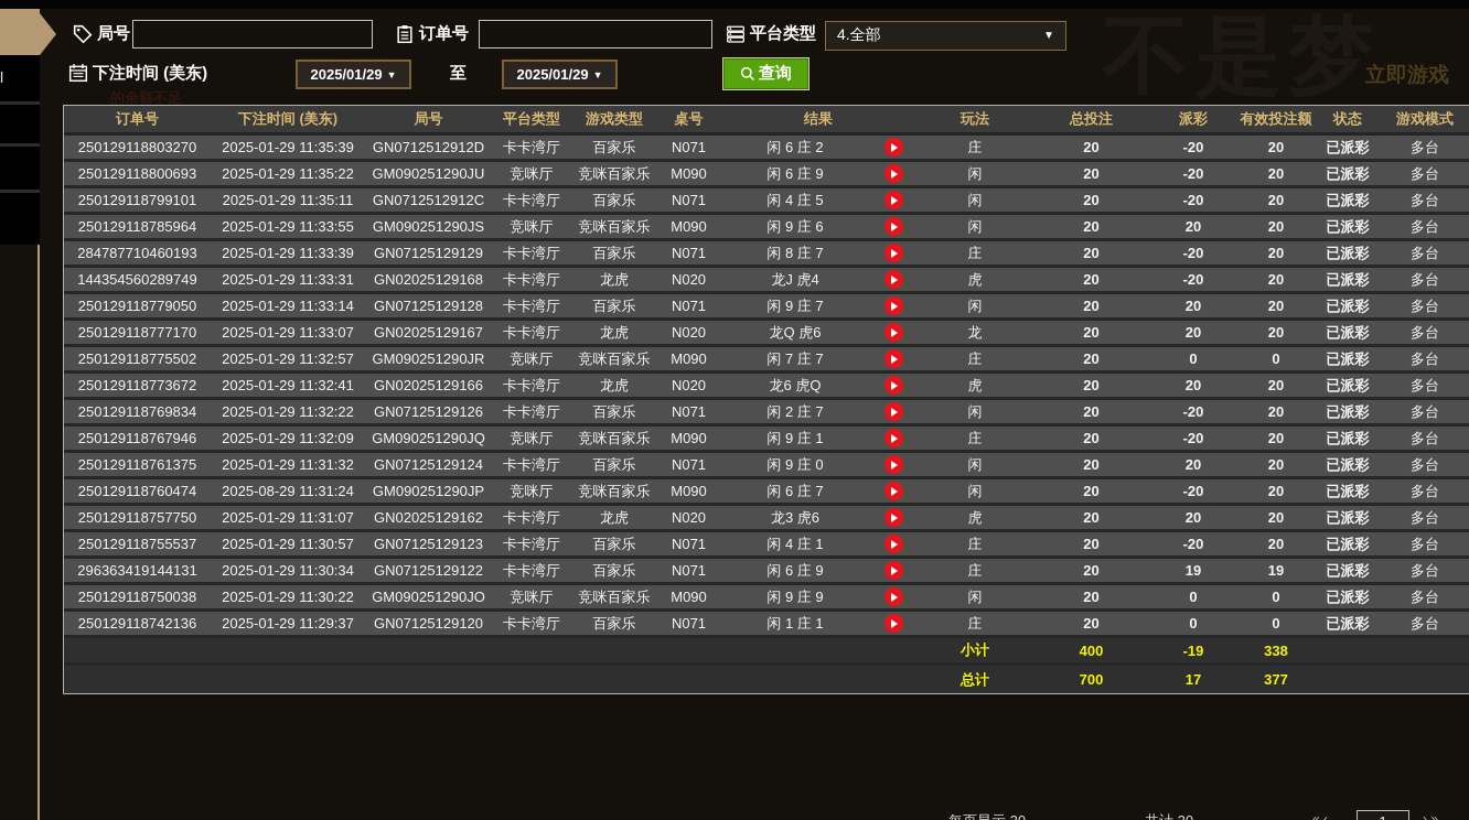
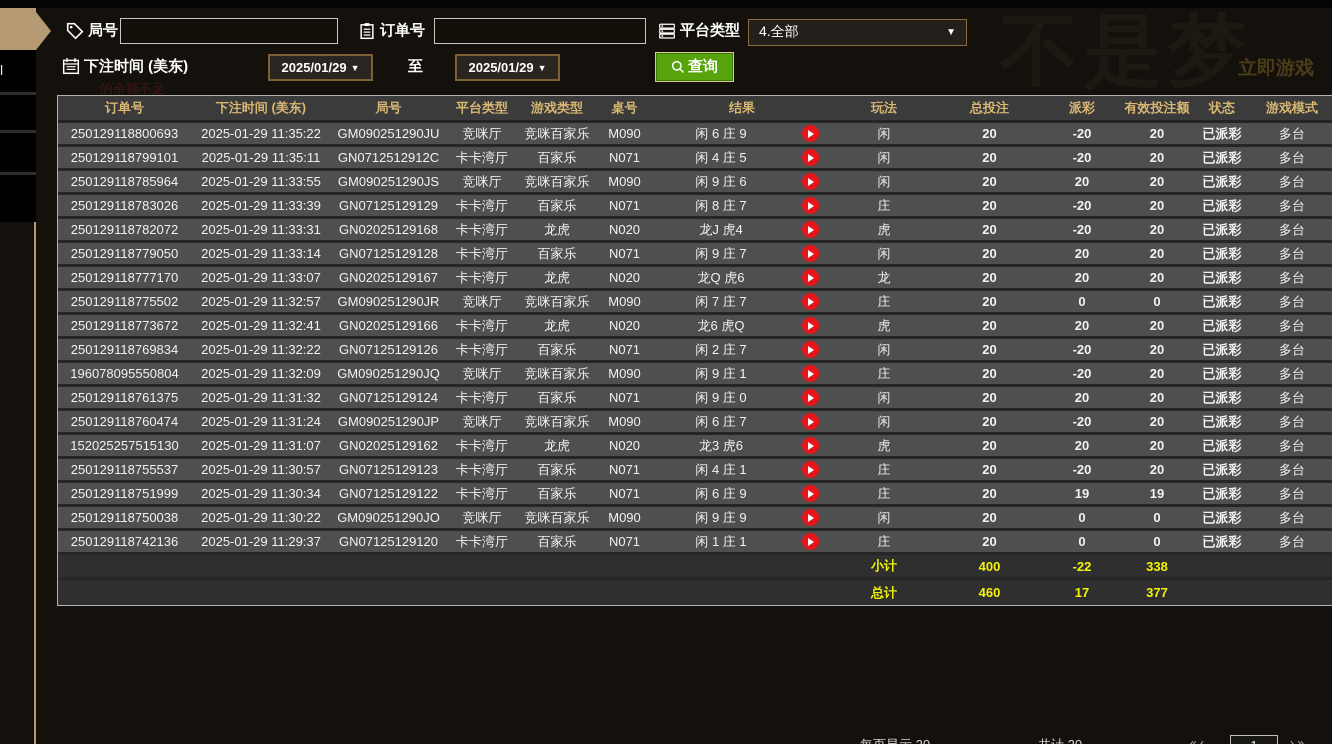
  l
  不是梦
  立即游戏
  的余额不足
  局号
  订单号
  平台类型
  4.全部
  ▼
  下注时间 (美东)
  2025/01/29
  ▼
  至
  2025/01/29
  ▼
  查询
  订单号	下注时间 (美东)	局号	平台类型	游戏类型	桌号	结果	玩法	总投注	派彩	有效投注额	状态	游戏模式
- 250129118803270	2025-01-29 11:35:39	GN0712512912D	卡卡湾厅	百家乐	N071	闲 6 庄 2		庄	20	-20	20	已派彩	多台
  250129118800693	2025-01-29 11:35:22	GM090251290JU	竞咪厅	竞咪百家乐	M090	闲 6 庄 9		闲	20	-20	20	已派彩	多台
  250129118799101	2025-01-29 11:35:11	GN0712512912C	卡卡湾厅	百家乐	N071	闲 4 庄 5		闲	20	-20	20	已派彩	多台
  250129118785964	2025-01-29 11:33:55	GM090251290JS	竞咪厅	竞咪百家乐	M090	闲 9 庄 6		闲	20	20	20	已派彩	多台
- 284787710460193	2025-01-29 11:33:39	GN07125129129	卡卡湾厅	百家乐	N071	闲 8 庄 7		庄	20	-20	20	已派彩	多台
+ 250129118783026	2025-01-29 11:33:39	GN07125129129	卡卡湾厅	百家乐	N071	闲 8 庄 7		庄	20	-20	20	已派彩	多台
- 144354560289749	2025-01-29 11:33:31	GN02025129168	卡卡湾厅	龙虎	N020	龙J 虎4		虎	20	-20	20	已派彩	多台
+ 250129118782072	2025-01-29 11:33:31	GN02025129168	卡卡湾厅	龙虎	N020	龙J 虎4		虎	20	-20	20	已派彩	多台
  250129118779050	2025-01-29 11:33:14	GN07125129128	卡卡湾厅	百家乐	N071	闲 9 庄 7		闲	20	20	20	已派彩	多台
  250129118777170	2025-01-29 11:33:07	GN02025129167	卡卡湾厅	龙虎	N020	龙Q 虎6		龙	20	20	20	已派彩	多台
  250129118775502	2025-01-29 11:32:57	GM090251290JR	竞咪厅	竞咪百家乐	M090	闲 7 庄 7		庄	20	0	0	已派彩	多台
  250129118773672	2025-01-29 11:32:41	GN02025129166	卡卡湾厅	龙虎	N020	龙6 虎Q		虎	20	20	20	已派彩	多台
  250129118769834	2025-01-29 11:32:22	GN07125129126	卡卡湾厅	百家乐	N071	闲 2 庄 7		闲	20	-20	20	已派彩	多台
- 250129118767946	2025-01-29 11:32:09	GM090251290JQ	竞咪厅	竞咪百家乐	M090	闲 9 庄 1		庄	20	-20	20	已派彩	多台
+ 196078095550804	2025-01-29 11:32:09	GM090251290JQ	竞咪厅	竞咪百家乐	M090	闲 9 庄 1		庄	20	-20	20	已派彩	多台
  250129118761375	2025-01-29 11:31:32	GN07125129124	卡卡湾厅	百家乐	N071	闲 9 庄 0		闲	20	20	20	已派彩	多台
- 250129118760474	2025-08-29 11:31:24	GM090251290JP	竞咪厅	竞咪百家乐	M090	闲 6 庄 7		闲	20	-20	20	已派彩	多台
+ 250129118760474	2025-01-29 11:31:24	GM090251290JP	竞咪厅	竞咪百家乐	M090	闲 6 庄 7		闲	20	-20	20	已派彩	多台
- 250129118757750	2025-01-29 11:31:07	GN02025129162	卡卡湾厅	龙虎	N020	龙3 虎6		虎	20	20	20	已派彩	多台
+ 152025257515130	2025-01-29 11:31:07	GN02025129162	卡卡湾厅	龙虎	N020	龙3 虎6		虎	20	20	20	已派彩	多台
  250129118755537	2025-01-29 11:30:57	GN07125129123	卡卡湾厅	百家乐	N071	闲 4 庄 1		庄	20	-20	20	已派彩	多台
- 296363419144131	2025-01-29 11:30:34	GN07125129122	卡卡湾厅	百家乐	N071	闲 6 庄 9		庄	20	19	19	已派彩	多台
+ 250129118751999	2025-01-29 11:30:34	GN07125129122	卡卡湾厅	百家乐	N071	闲 6 庄 9		庄	20	19	19	已派彩	多台
  250129118750038	2025-01-29 11:30:22	GM090251290JO	竞咪厅	竞咪百家乐	M090	闲 9 庄 9		闲	20	0	0	已派彩	多台
  250129118742136	2025-01-29 11:29:37	GN07125129120	卡卡湾厅	百家乐	N071	闲 1 庄 1		庄	20	0	0	已派彩	多台
- 	小计	400	-19	338
+ 	小计	400	-22	338
- 	总计	700	17	377
+ 	总计	460	17	377
  « ‹
  › »
